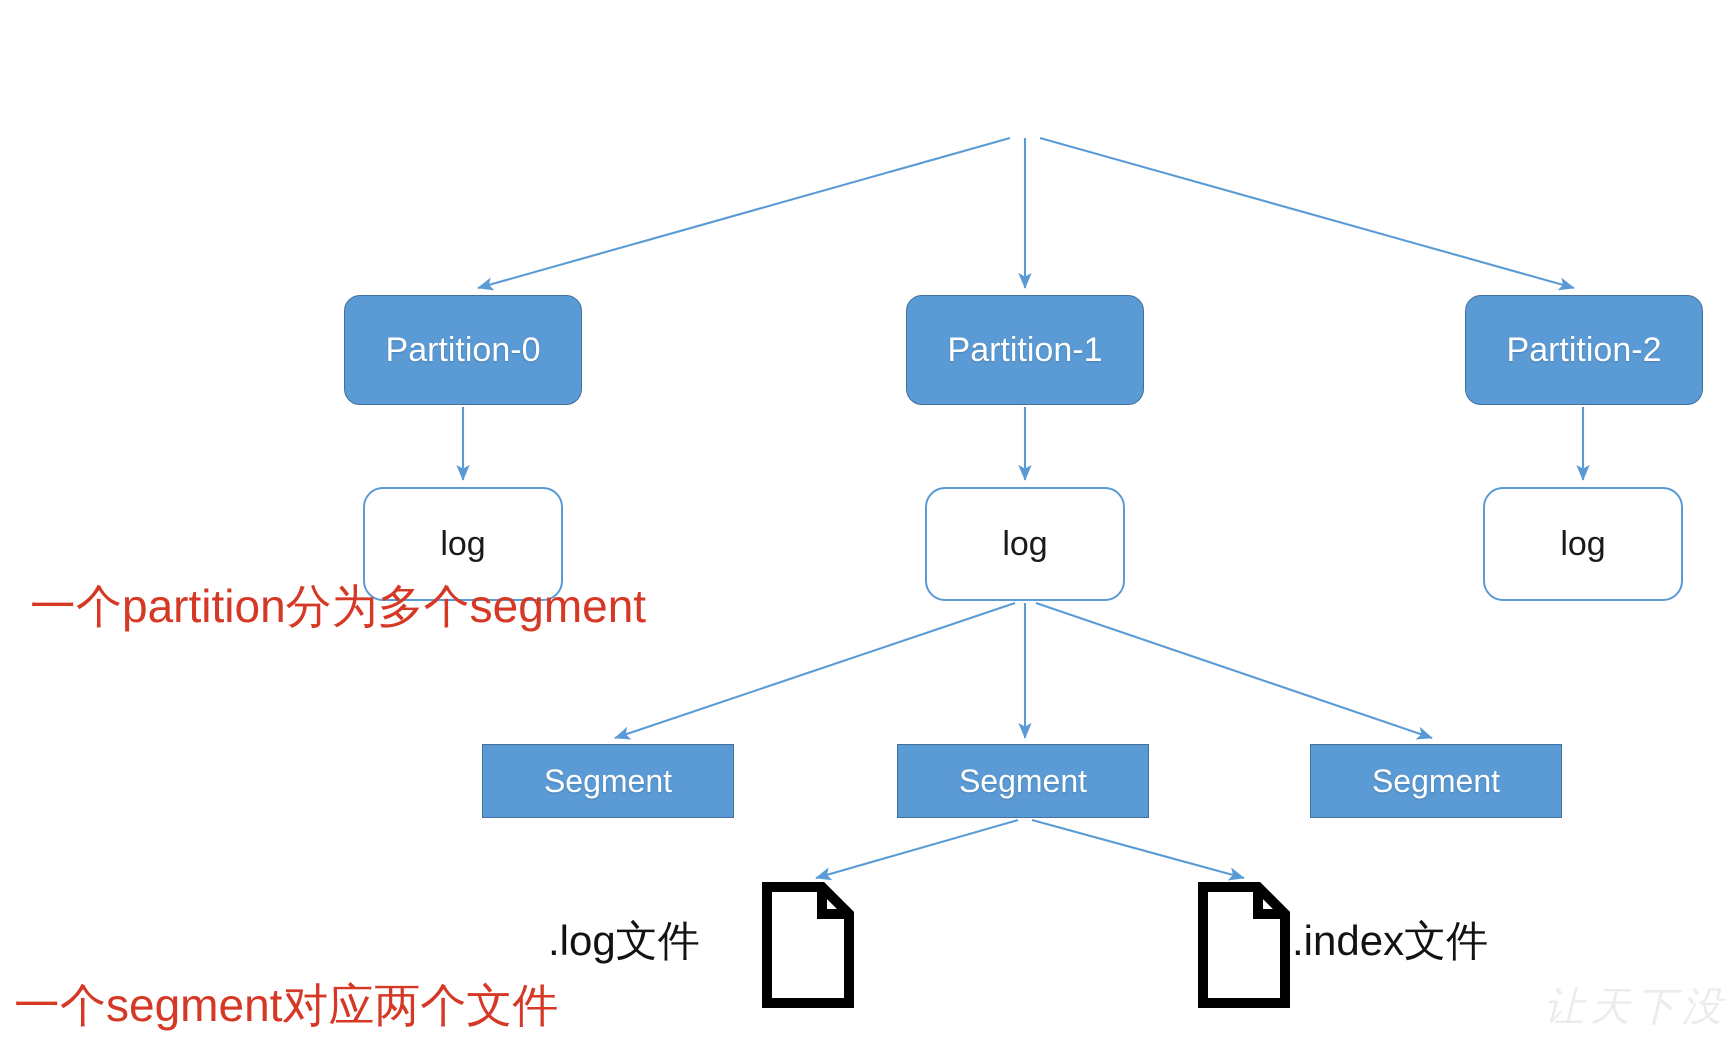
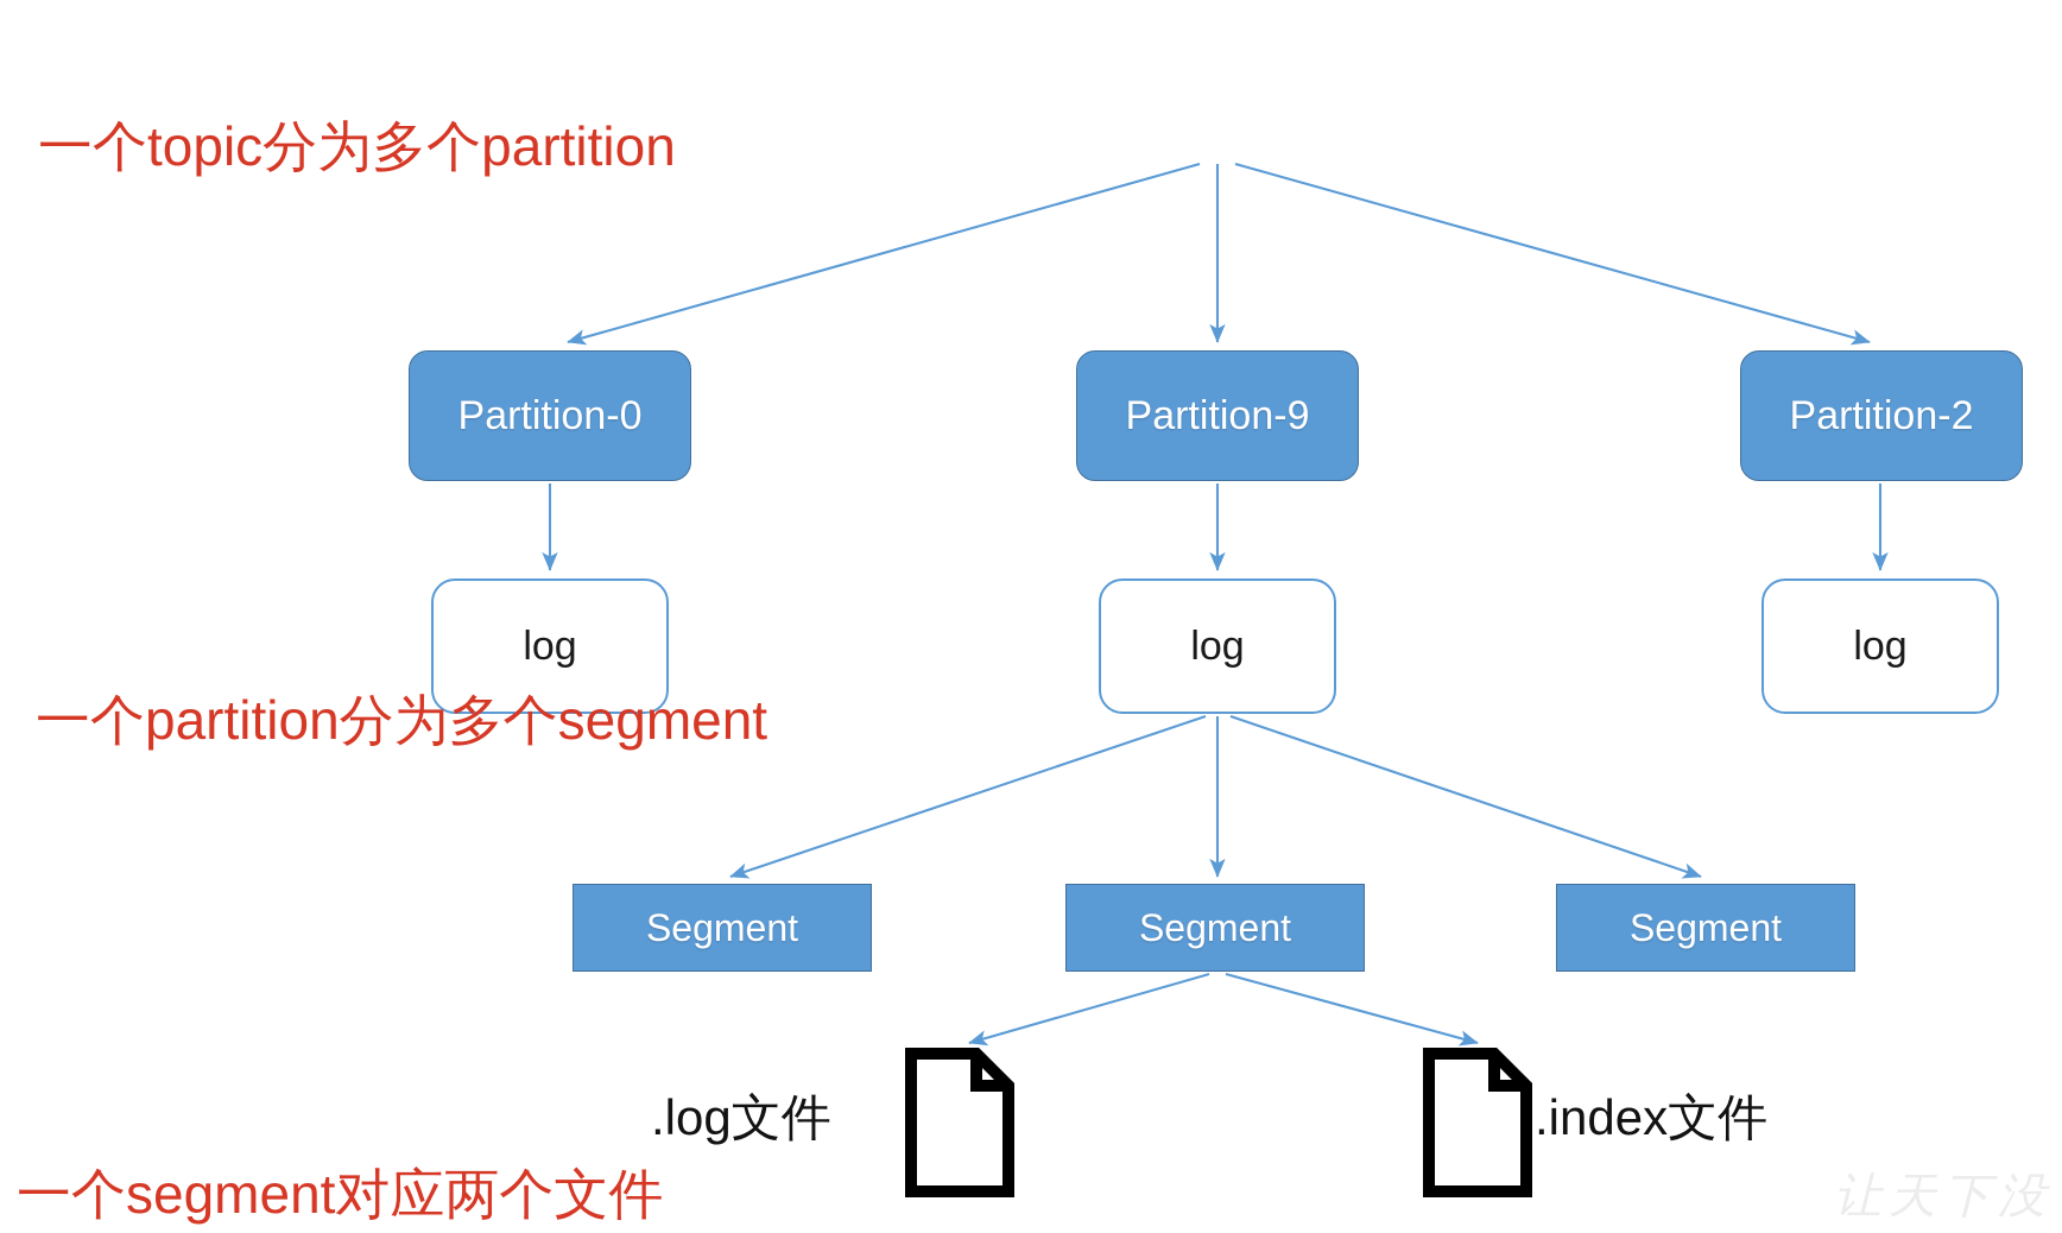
  Partition-0
- Partition-1
+ Partition-9
  Partition-2
  log
  log
  log
  Segment
  Segment
  Segment
  .log文件
  .index文件
+ 一个topic分为多个partition
  一个partition分为多个segment
  一个segment对应两个文件
